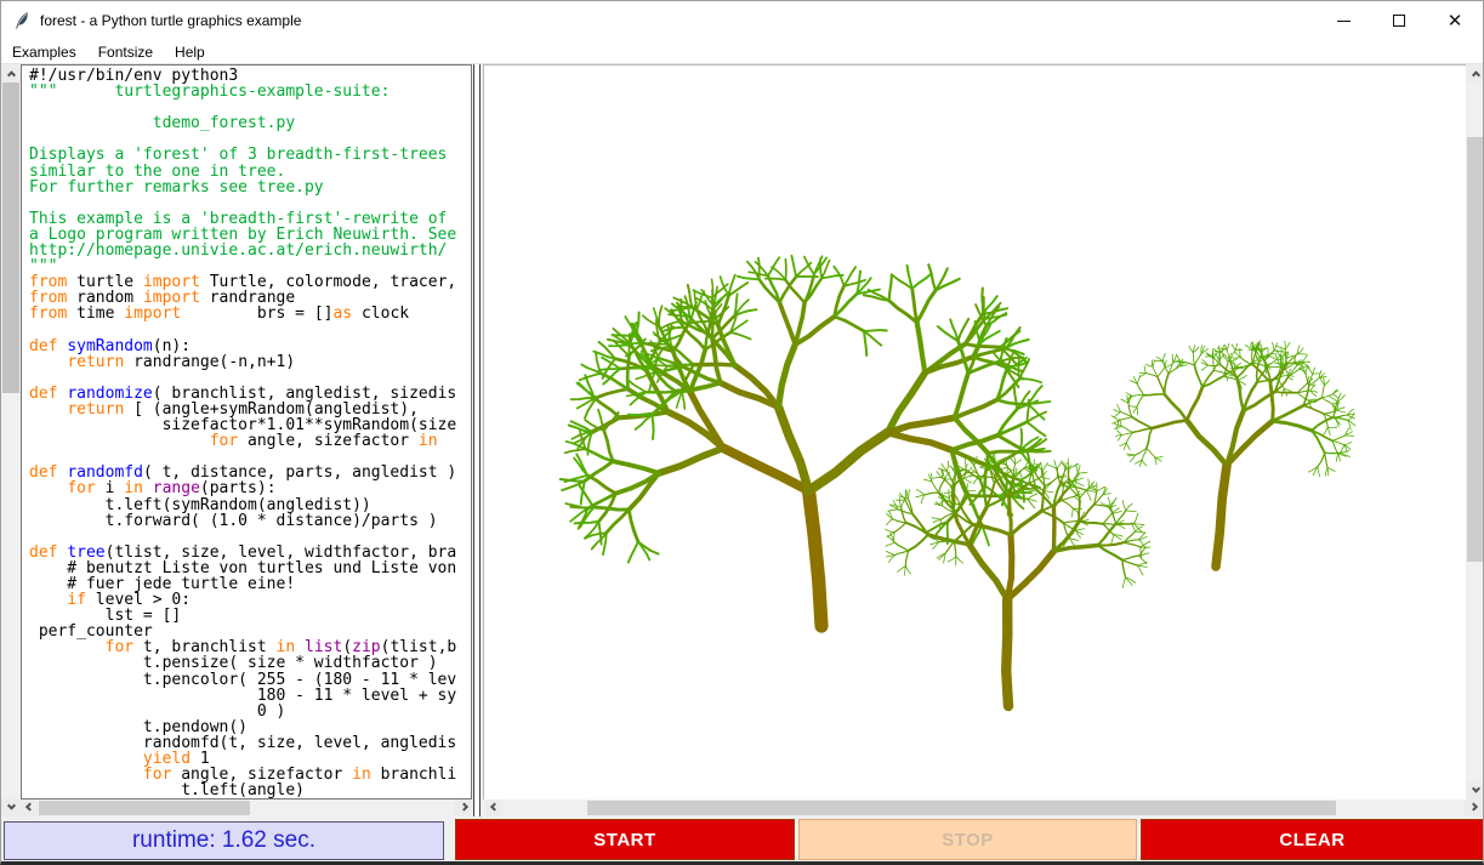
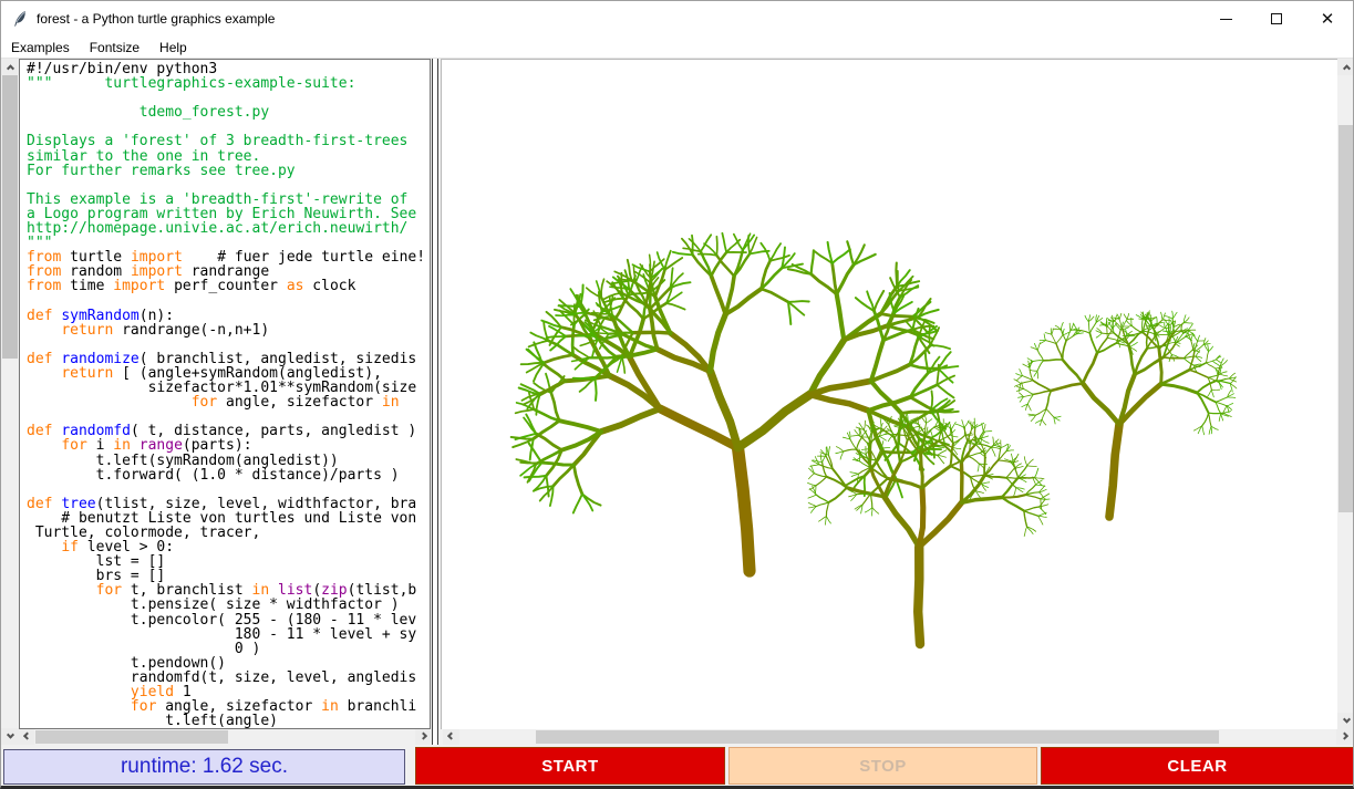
  forest - a Python turtle graphics example
  ✕
  Examples
  Fontsize
  Help
  #!/usr/bin/env python3
  """ turtlegraphics-example-suite:
  tdemo_forest.py
  Displays a 'forest' of 3 breadth-first-trees
  similar to the one in tree.
  For further remarks see tree.py
  This example is a 'breadth-first'-rewrite of
  a Logo program written by Erich Neuwirth. See
  http://homepage.univie.ac.at/erich.neuwirth/
  """
- from turtle import Turtle, colormode, tracer,
+ from turtle import # fuer jede turtle eine!
  from random import randrange
- from time import brs = []as clock
+ from time import perf_counter as clock
  def symRandom(n):
  return randrange(-n,n+1)
  def randomize( branchlist, angledist, sizedis
  return [ (angle+symRandom(angledist),
  sizefactor*1.01**symRandom(size
  for angle, sizefactor in
  def randomfd( t, distance, parts, angledist )
  for i in range(parts):
  t.left(symRandom(angledist))
  t.forward( (1.0 * distance)/parts )
  def tree(tlist, size, level, widthfactor, bra
  # benutzt Liste von turtles und Liste von
- # fuer jede turtle eine!
+ Turtle, colormode, tracer,
  if level > 0:
  lst = []
- perf_counter
+ brs = []
  for t, branchlist in list(zip(tlist,b
  t.pensize( size * widthfactor )
  t.pencolor( 255 - (180 - 11 * lev
  180 - 11 * level + sy
  0 )
  t.pendown()
  randomfd(t, size, level, angledis
  yield 1
  for angle, sizefactor in branchli
  t.left(angle)
  runtime: 1.62 sec.
  START
  STOP
  CLEAR
